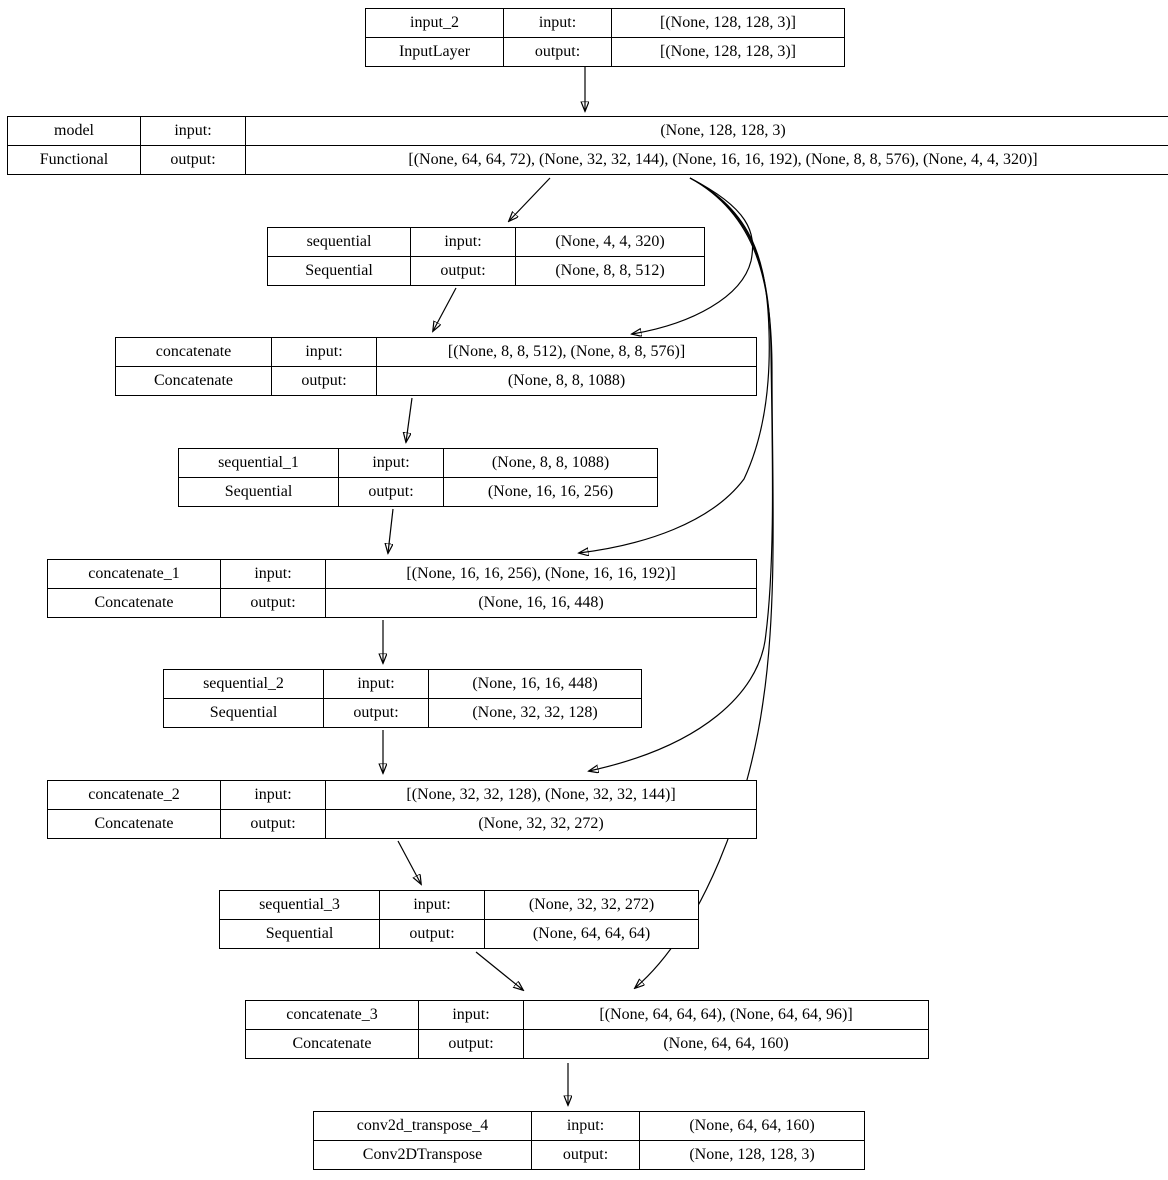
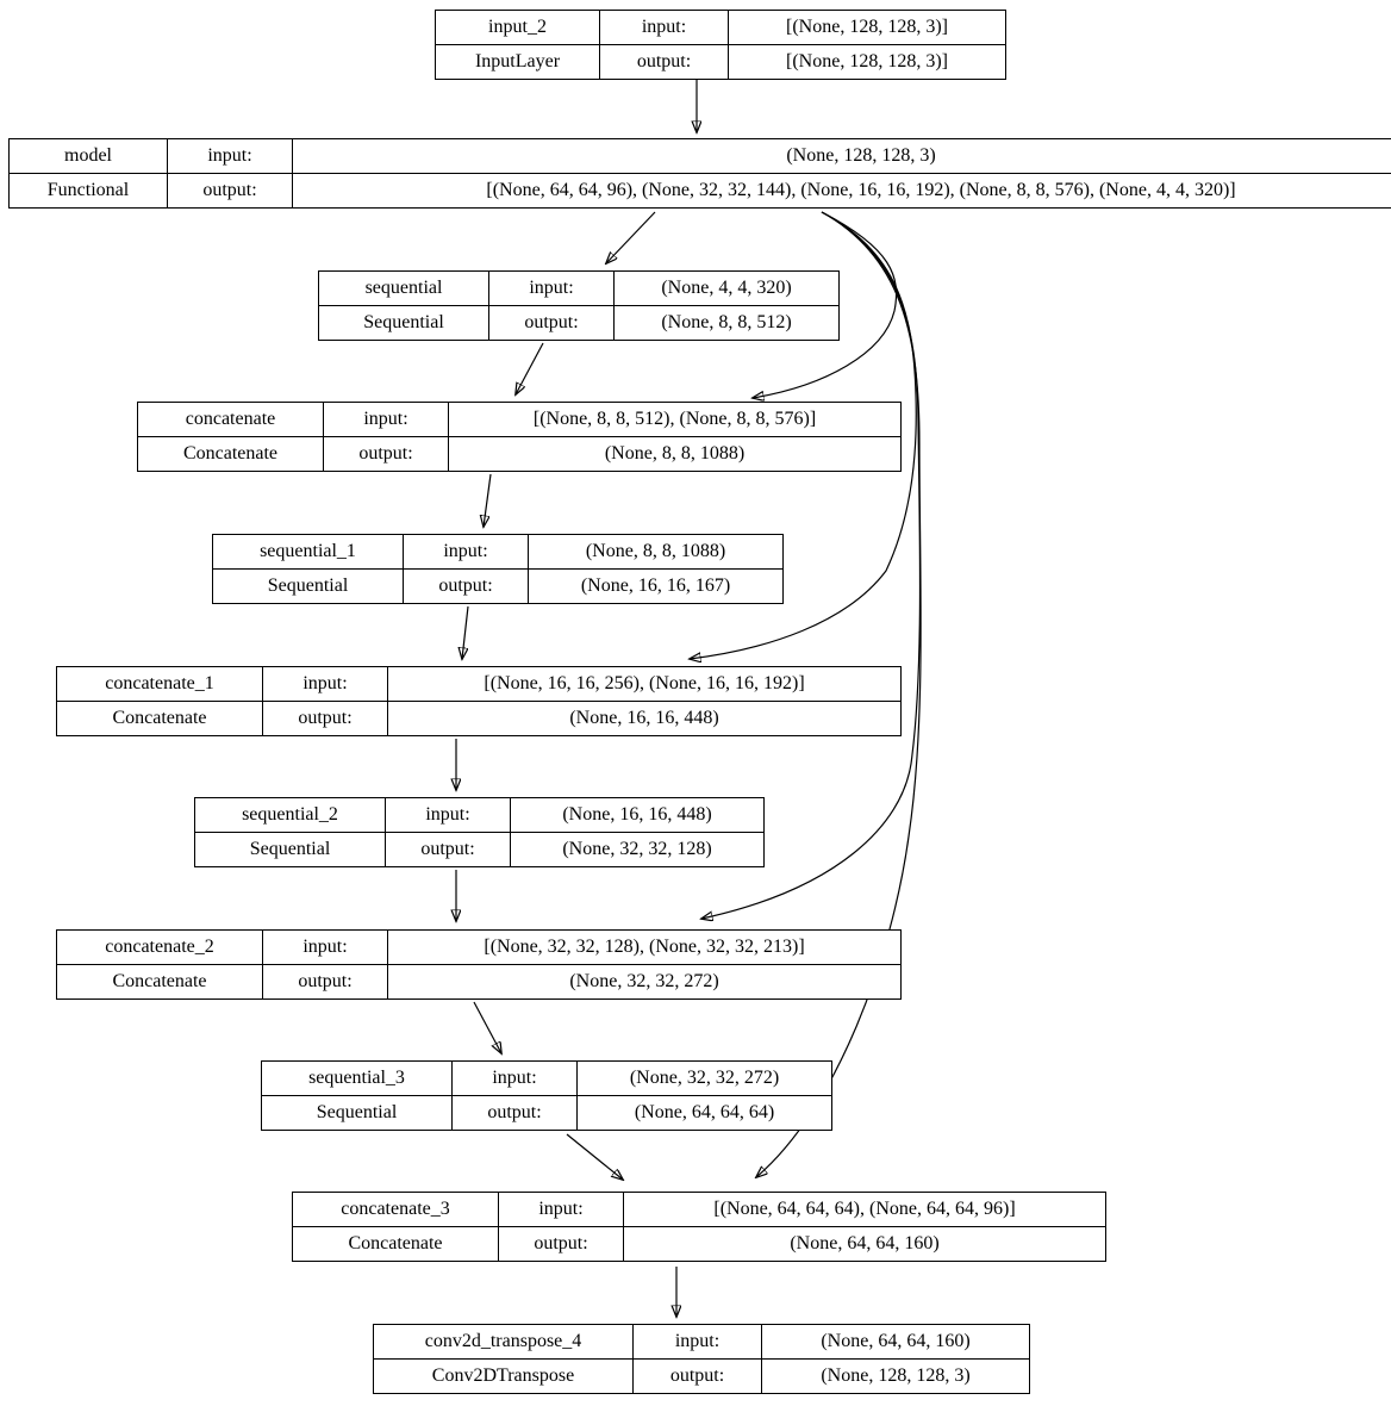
  input_2	input:	[(None, 128, 128, 3)]
  InputLayer	output:	[(None, 128, 128, 3)]
  model	input:	(None, 128, 128, 3)
- Functional	output:	[(None, 64, 64, 72), (None, 32, 32, 144), (None, 16, 16, 192), (None, 8, 8, 576), (None, 4, 4, 320)]
+ Functional	output:	[(None, 64, 64, 96), (None, 32, 32, 144), (None, 16, 16, 192), (None, 8, 8, 576), (None, 4, 4, 320)]
  sequential	input:	(None, 4, 4, 320)
  Sequential	output:	(None, 8, 8, 512)
  concatenate	input:	[(None, 8, 8, 512), (None, 8, 8, 576)]
  Concatenate	output:	(None, 8, 8, 1088)
  sequential_1	input:	(None, 8, 8, 1088)
- Sequential	output:	(None, 16, 16, 256)
+ Sequential	output:	(None, 16, 16, 167)
  concatenate_1	input:	[(None, 16, 16, 256), (None, 16, 16, 192)]
  Concatenate	output:	(None, 16, 16, 448)
  sequential_2	input:	(None, 16, 16, 448)
  Sequential	output:	(None, 32, 32, 128)
- concatenate_2	input:	[(None, 32, 32, 128), (None, 32, 32, 144)]
+ concatenate_2	input:	[(None, 32, 32, 128), (None, 32, 32, 213)]
  Concatenate	output:	(None, 32, 32, 272)
  sequential_3	input:	(None, 32, 32, 272)
  Sequential	output:	(None, 64, 64, 64)
  concatenate_3	input:	[(None, 64, 64, 64), (None, 64, 64, 96)]
  Concatenate	output:	(None, 64, 64, 160)
  conv2d_transpose_4	input:	(None, 64, 64, 160)
  Conv2DTranspose	output:	(None, 128, 128, 3)
